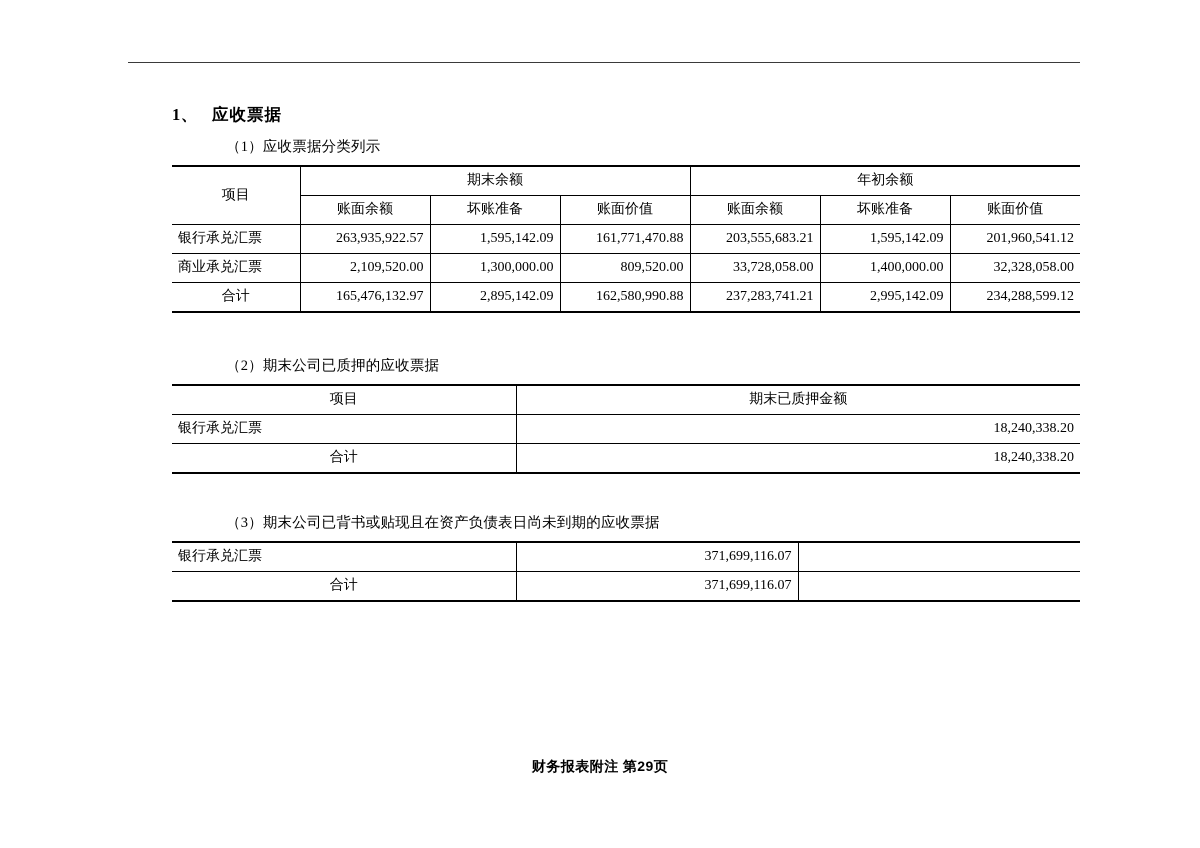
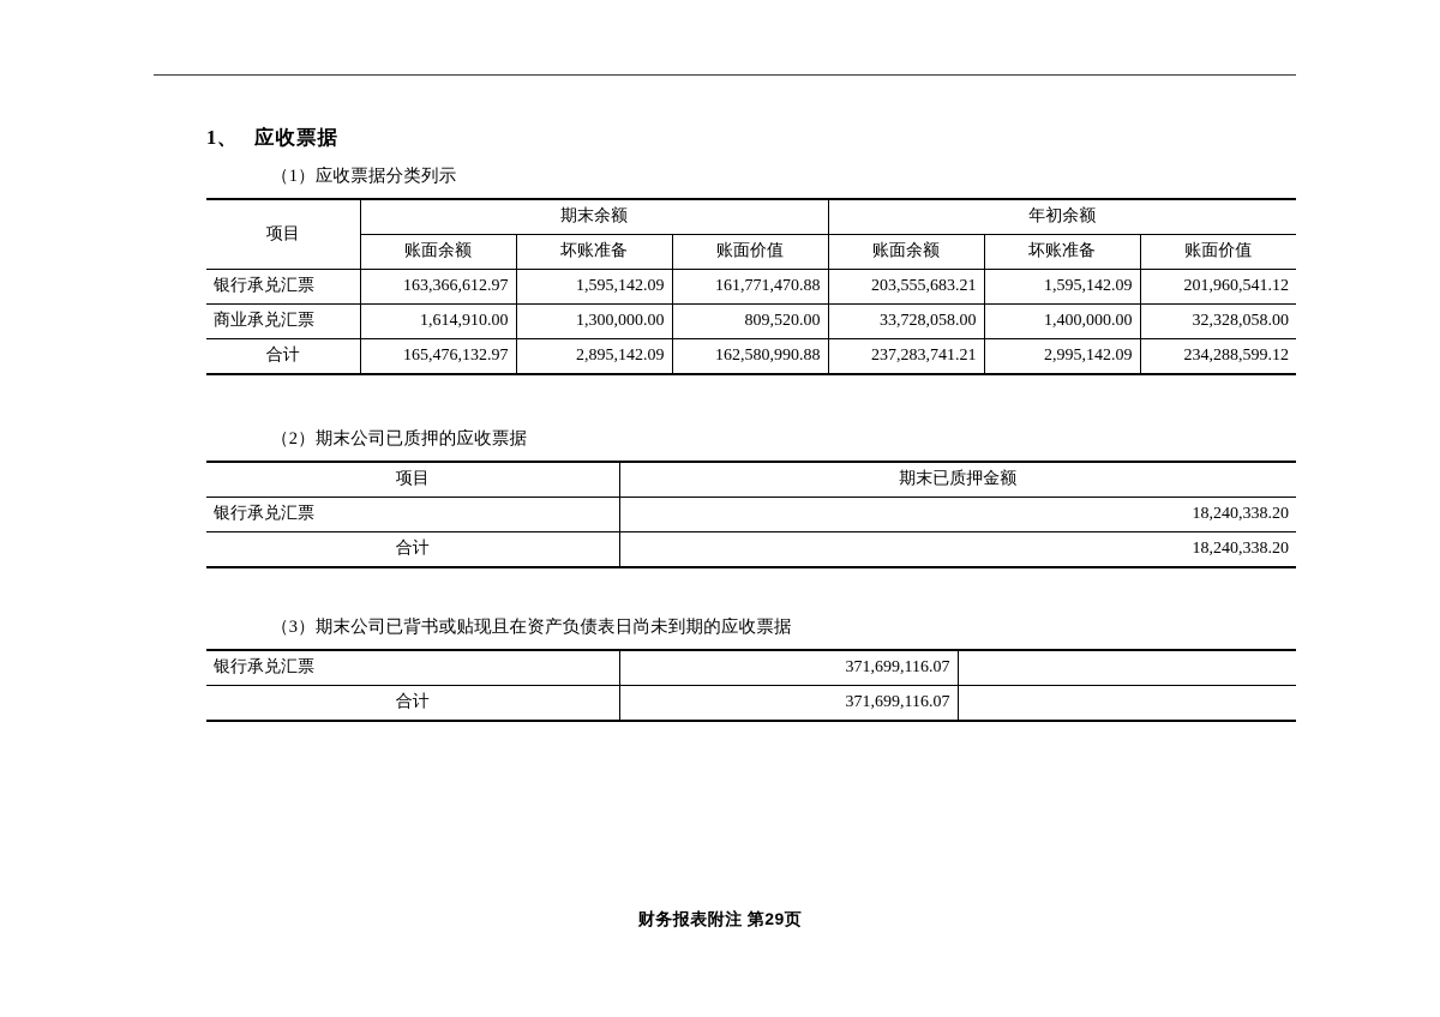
  1、
  应收票据
  （1）应收票据分类列示
  项目	期末余额	年初余额
  账面余额	坏账准备	账面价值	账面余额	坏账准备	账面价值
- 银行承兑汇票	263,935,922.57	1,595,142.09	161,771,470.88	203,555,683.21	1,595,142.09	201,960,541.12
+ 银行承兑汇票	163,366,612.97	1,595,142.09	161,771,470.88	203,555,683.21	1,595,142.09	201,960,541.12
- 商业承兑汇票	2,109,520.00	1,300,000.00	809,520.00	33,728,058.00	1,400,000.00	32,328,058.00
+ 商业承兑汇票	1,614,910.00	1,300,000.00	809,520.00	33,728,058.00	1,400,000.00	32,328,058.00
  合计	165,476,132.97	2,895,142.09	162,580,990.88	237,283,741.21	2,995,142.09	234,288,599.12
  （2）期末公司已质押的应收票据
  项目	期末已质押金额
  银行承兑汇票	18,240,338.20
  合计	18,240,338.20
  （3）期末公司已背书或贴现且在资产负债表日尚未到期的应收票据
  银行承兑汇票	371,699,116.07
  合计	371,699,116.07
  财务报表附注 第29页
